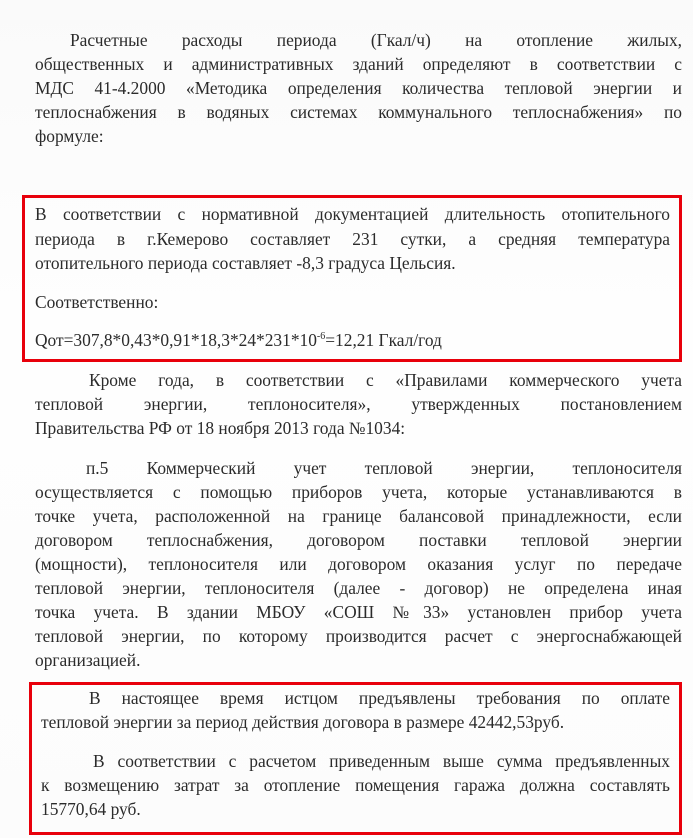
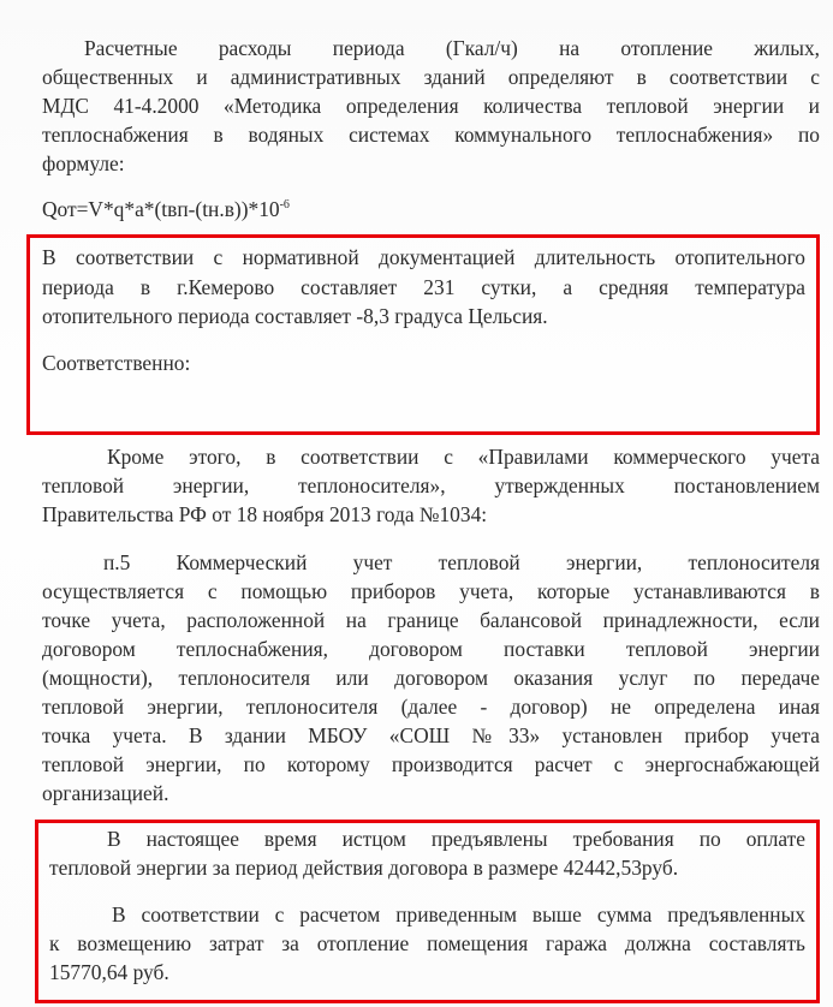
  Расчетные расходы периода (Гкал/ч) на отопление жилых,
  общественных и административных зданий определяют в соответствии с
  МДС 41-4.2000 «Методика определения количества тепловой энергии и
  теплоснабжения в водяных системах коммунального теплоснабжения» по
  формуле:
+ Qот=V*q*a*(tвп-(tн.в))*10-6
  В соответствии с нормативной документацией длительность отопительного
  периода в г.Кемерово составляет 231 сутки, а средняя температура
  отопительного периода составляет -8,3 градуса Цельсия.
  Соответственно:
- Qот=307,8*0,43*0,91*18,3*24*231*10-6=12,21 Гкал/год
- Кроме года, в соответствии с «Правилами коммерческого учета
+ Кроме этого, в соответствии с «Правилами коммерческого учета
  тепловой энергии, теплоносителя», утвержденных постановлением
  Правительства РФ от 18 ноября 2013 года №1034:
  п.5 Коммерческий учет тепловой энергии, теплоносителя
  осуществляется с помощью приборов учета, которые устанавливаются в
  точке учета, расположенной на границе балансовой принадлежности, если
  договором теплоснабжения, договором поставки тепловой энергии
  (мощности), теплоносителя или договором оказания услуг по передаче
  тепловой энергии, теплоносителя (далее - договор) не определена иная
  точка учета. В здании МБОУ «СОШ №33» установлен прибор учета
  тепловой энергии, по которому производится расчет с энергоснабжающей
  организацией.
  В настоящее время истцом предъявлены требования по оплате
  тепловой энергии за период действия договора в размере 42442,53руб.
  В соответствии с расчетом приведенным выше сумма предъявленных
  к возмещению затрат за отопление помещения гаража должна составлять
  15770,64 руб.
